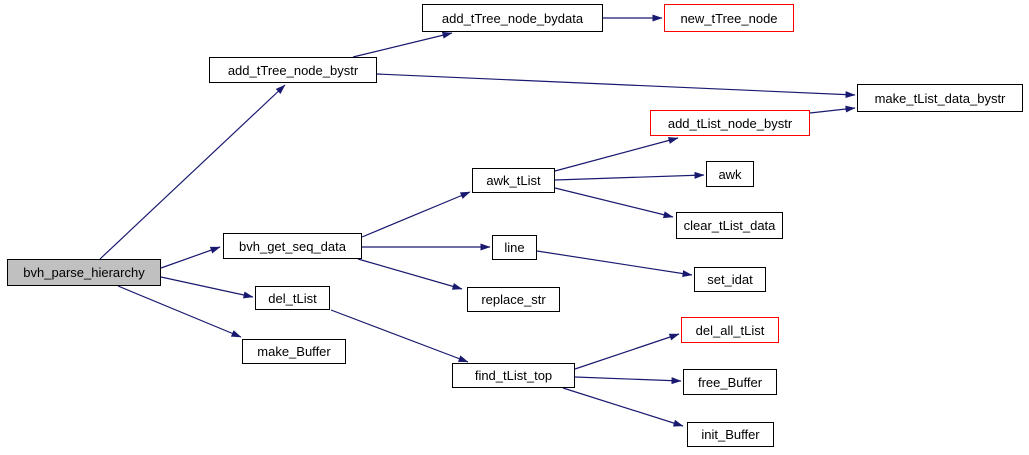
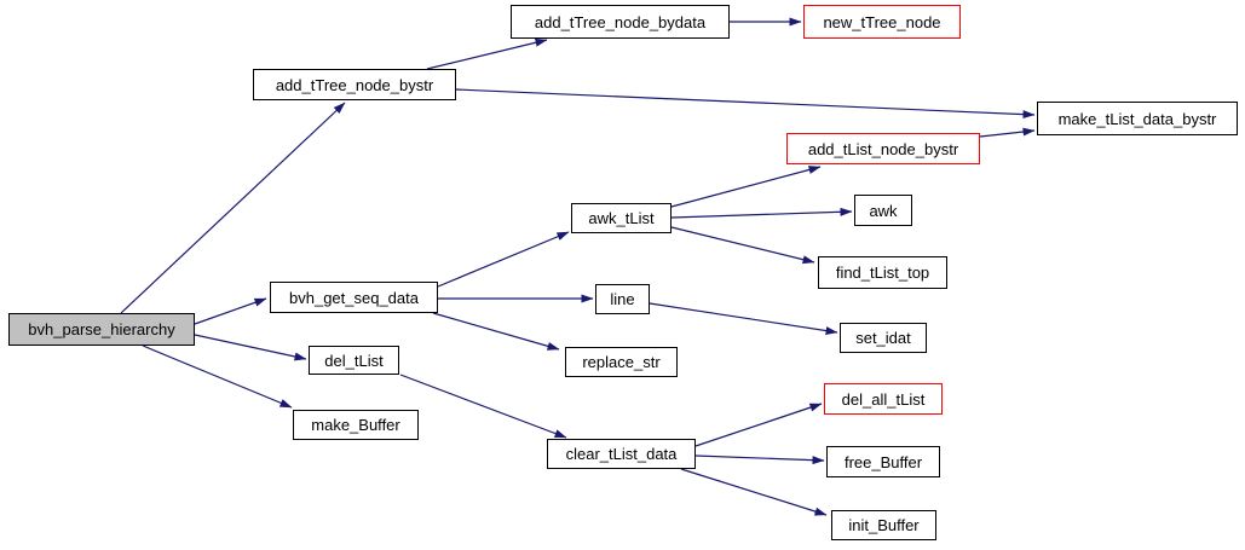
  bvh_parse_hierarchy
  add_tTree_node_bystr
  add_tTree_node_bydata
  new_tTree_node
  make_tList_data_bystr
  add_tList_node_bystr
  awk_tList
  awk
- clear_tList_data
+ find_tList_top
  bvh_get_seq_data
  line
  set_idat
  replace_str
  del_tList
  make_Buffer
- find_tList_top
+ clear_tList_data
  del_all_tList
  free_Buffer
  init_Buffer
